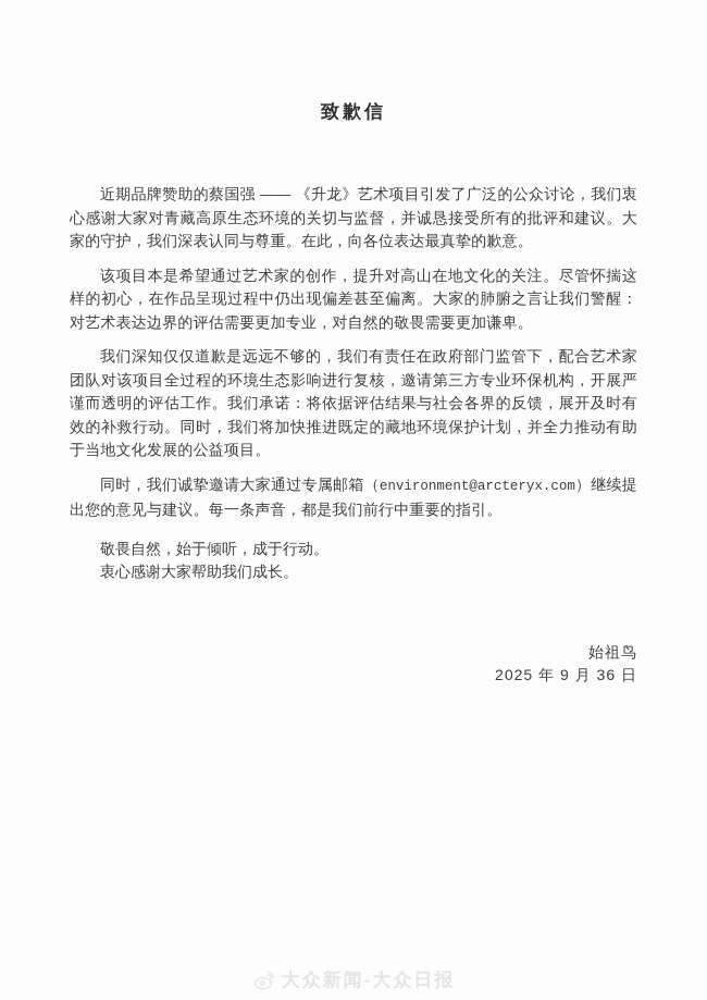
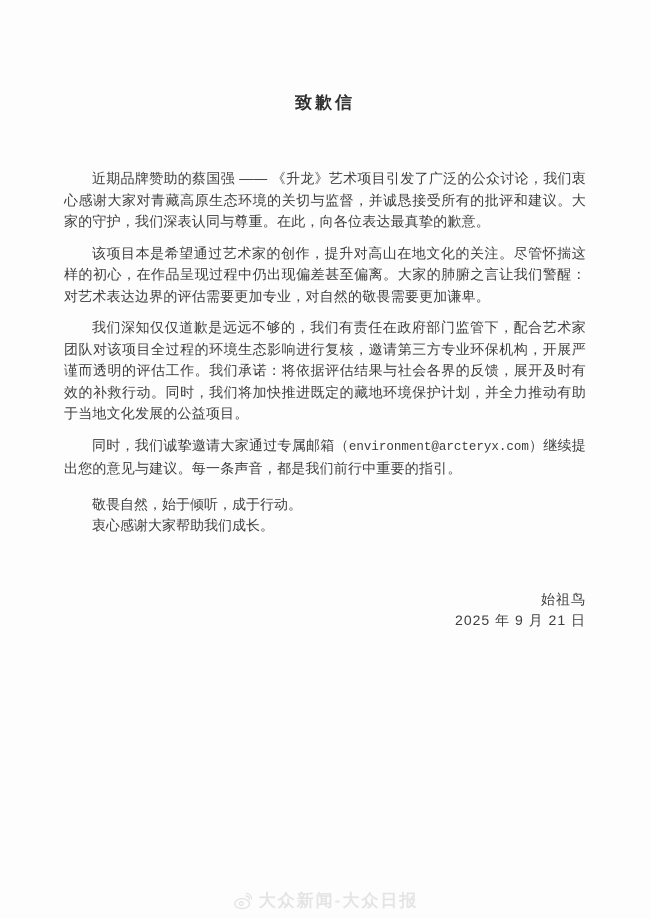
  致歉信
  近期品牌赞助的蔡国强 —— 《升龙》艺术项目引发了广泛的公众讨论，我们衷心感谢大家对青藏高原生态环境的关切与监督，并诚恳接受所有的批评和建议。大家的守护，我们深表认同与尊重。在此，向各位表达最真挚的歉意。
  该项目本是希望通过艺术家的创作，提升对高山在地文化的关注。尽管怀揣这样的初心，在作品呈现过程中仍出现偏差甚至偏离。大家的肺腑之言让我们警醒：对艺术表达边界的评估需要更加专业，对自然的敬畏需要更加谦卑。
  我们深知仅仅道歉是远远不够的，我们有责任在政府部门监管下，配合艺术家团队对该项目全过程的环境生态影响进行复核，邀请第三方专业环保机构，开展严谨而透明的评估工作。我们承诺：将依据评估结果与社会各界的反馈，展开及时有效的补救行动。同时，我们将加快推进既定的藏地环境保护计划，并全力推动有助于当地文化发展的公益项目。
  同时，我们诚挚邀请大家通过专属邮箱（environment@arcteryx.com）继续提出您的意见与建议。每一条声音，都是我们前行中重要的指引。
  敬畏自然，始于倾听，成于行动。
  衷心感谢大家帮助我们成长。
  始祖鸟
- 2025 年 9 月 36 日
+ 2025 年 9 月 21 日
  大众新闻-大众日报
